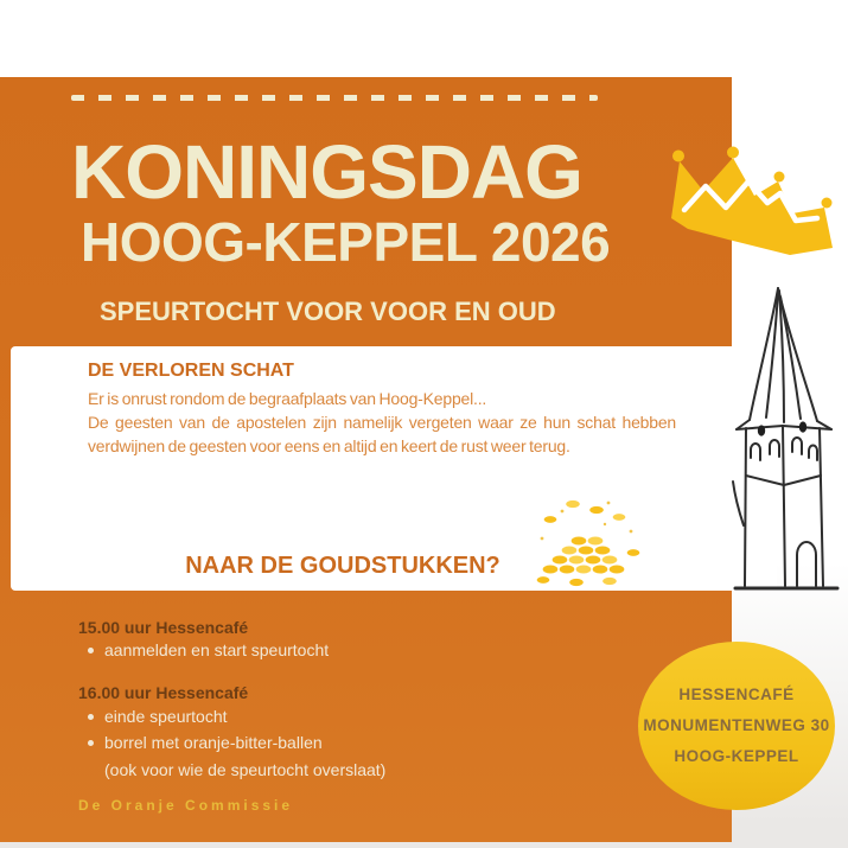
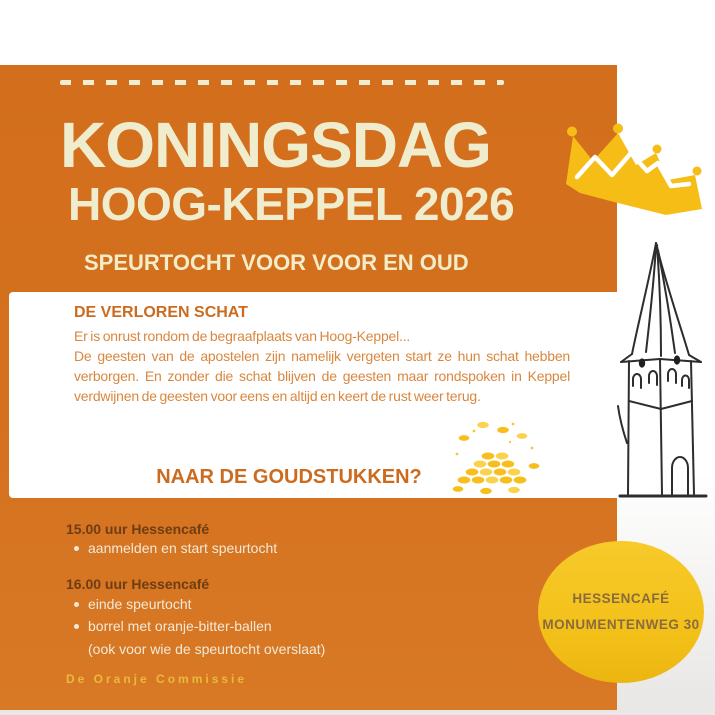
  KONINGSDAG
  HOOG-KEPPEL 2026
  SPEURTOCHT VOOR VOOR EN OUD
  DE VERLOREN SCHAT
  Er is onrust rondom de begraafplaats van Hoog-Keppel...
- De geesten van de apostelen zijn namelijk vergeten waar ze hun schat hebben
+ De geesten van de apostelen zijn namelijk vergeten start ze hun schat hebben
+ verborgen. En zonder die schat blijven de geesten maar rondspoken in Keppel
  verdwijnen de geesten voor eens en altijd en keert de rust weer terug.
  NAAR DE GOUDSTUKKEN?
  15.00 uur Hessencafé
  aanmelden en start speurtocht
  16.00 uur Hessencafé
  einde speurtocht
  borrel met oranje-bitter-ballen
  (ook voor wie de speurtocht overslaat)
  De Oranje Commissie
  HESSENCAFÉ
  MONUMENTENWEG 30
- HOOG-KEPPEL
